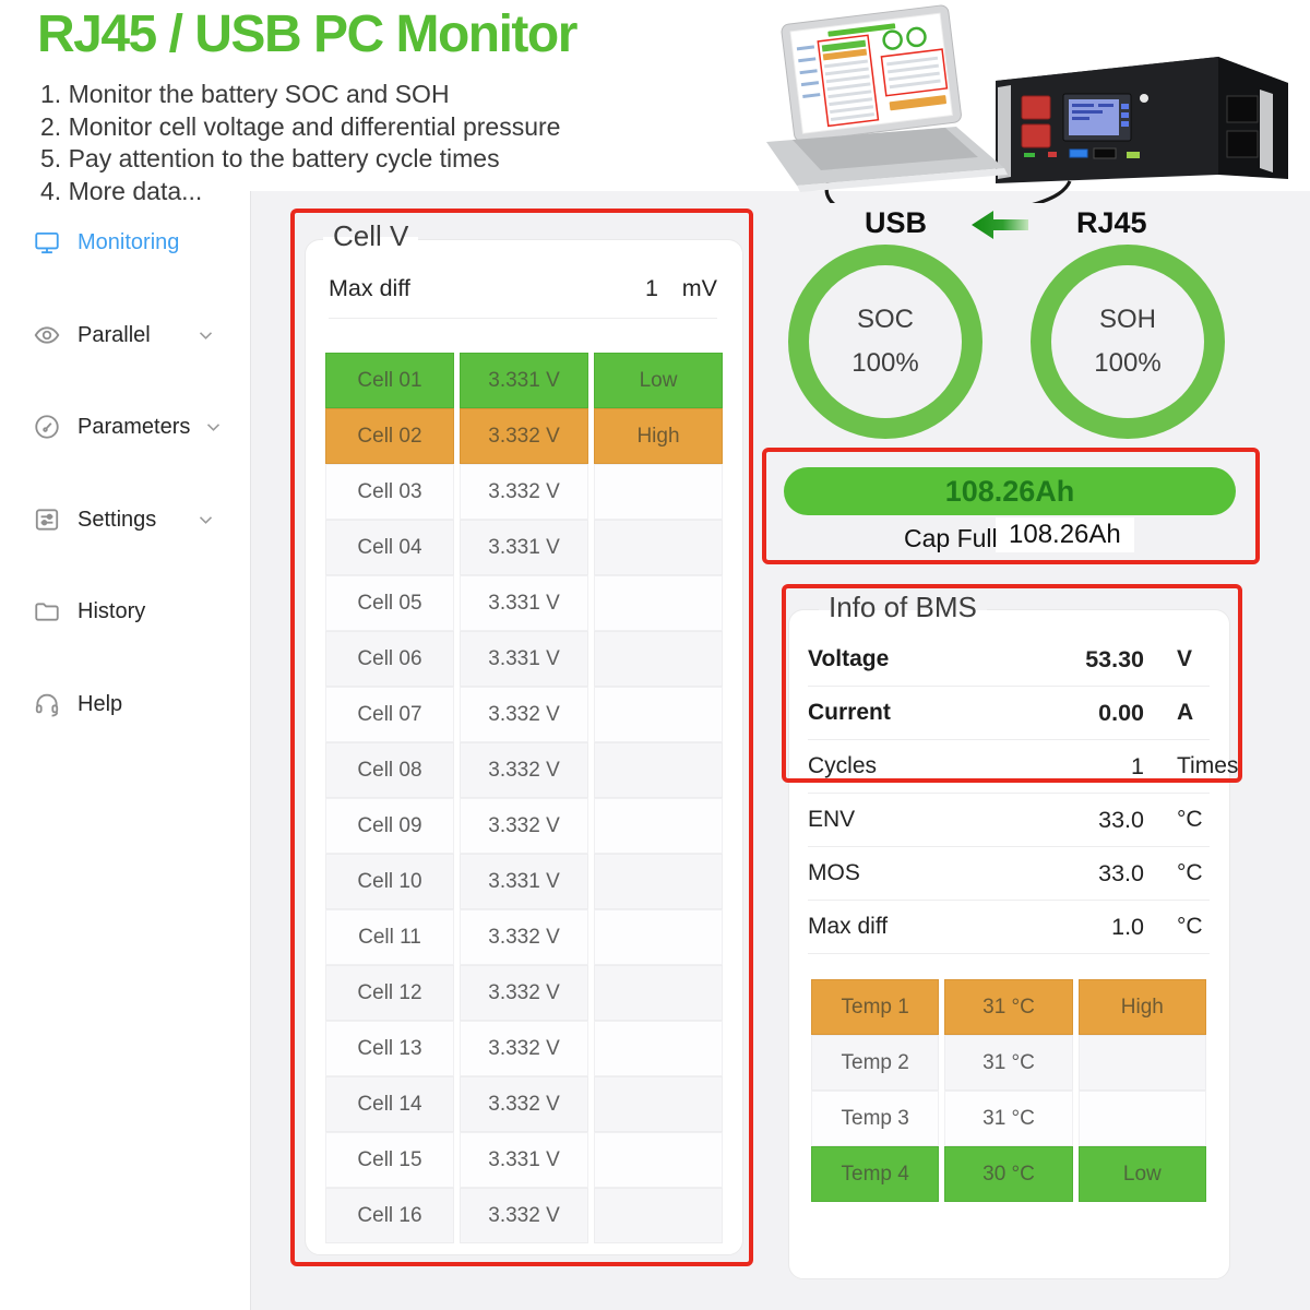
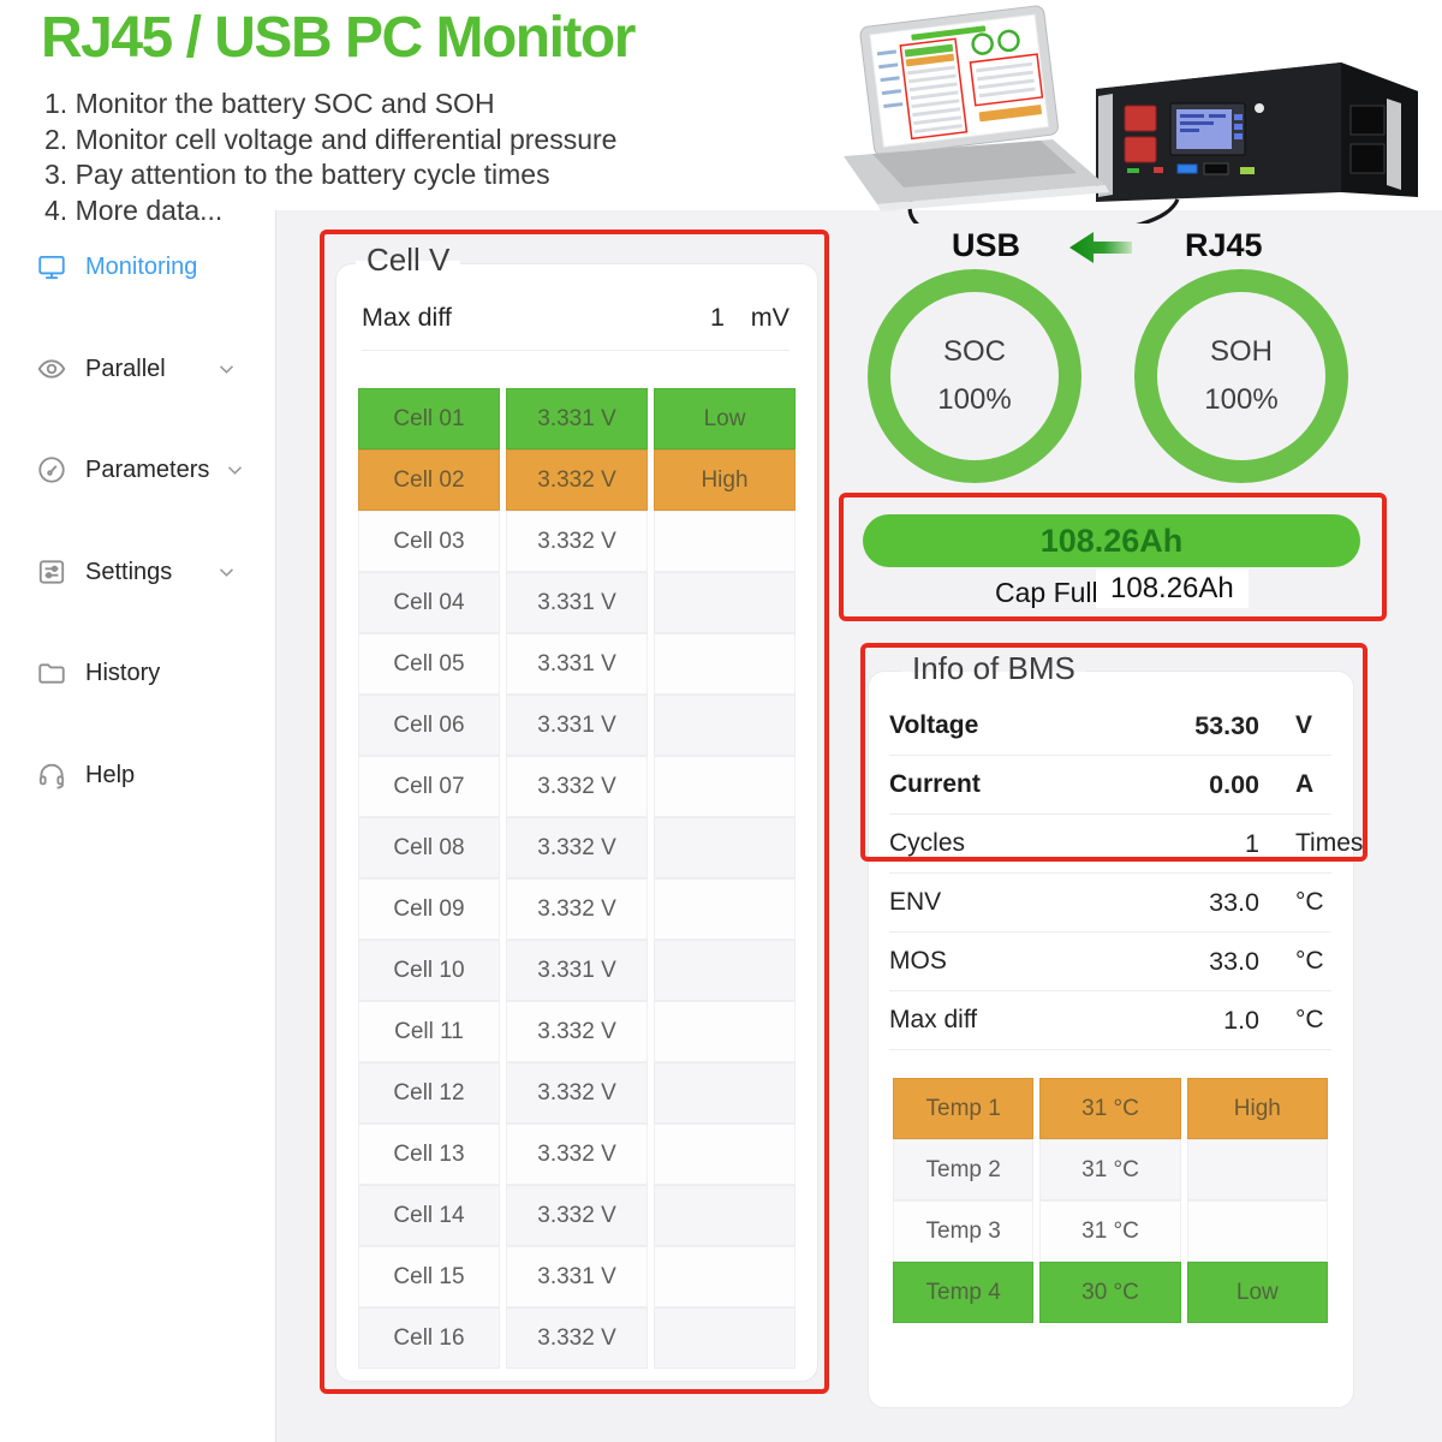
  RJ45 / USB PC Monitor
  1. Monitor the battery SOC and SOH
  2. Monitor cell voltage and differential pressure
- 5. Pay attention to the battery cycle times
+ 3. Pay attention to the battery cycle times
  4. More data...
  Monitoring
  Parallel
  Parameters
  Settings
  History
  Help
  Cell V
  Max diff
  1
  mV
  Cell 01
  3.331 V
  Low
  Cell 02
  3.332 V
  High
  Cell 03
  3.332 V
  Cell 04
  3.331 V
  Cell 05
  3.331 V
  Cell 06
  3.331 V
  Cell 07
  3.332 V
  Cell 08
  3.332 V
  Cell 09
  3.332 V
  Cell 10
  3.331 V
  Cell 11
  3.332 V
  Cell 12
  3.332 V
  Cell 13
  3.332 V
  Cell 14
  3.332 V
  Cell 15
  3.331 V
  Cell 16
  3.332 V
  USB
  RJ45
  SOC
  100%
  SOH
  100%
  108.26Ah
  Cap Ful
  108.26Ah
  Info of BMS
  Voltage
  53.30
  V
  Current
  0.00
  A
  Cycles
  1
  Times
  ENV
  33.0
  °C
  MOS
  33.0
  °C
  Max diff
  1.0
  °C
  Temp 1
  31 °C
  High
  Temp 2
  31 °C
  Temp 3
  31 °C
  Temp 4
  30 °C
  Low
